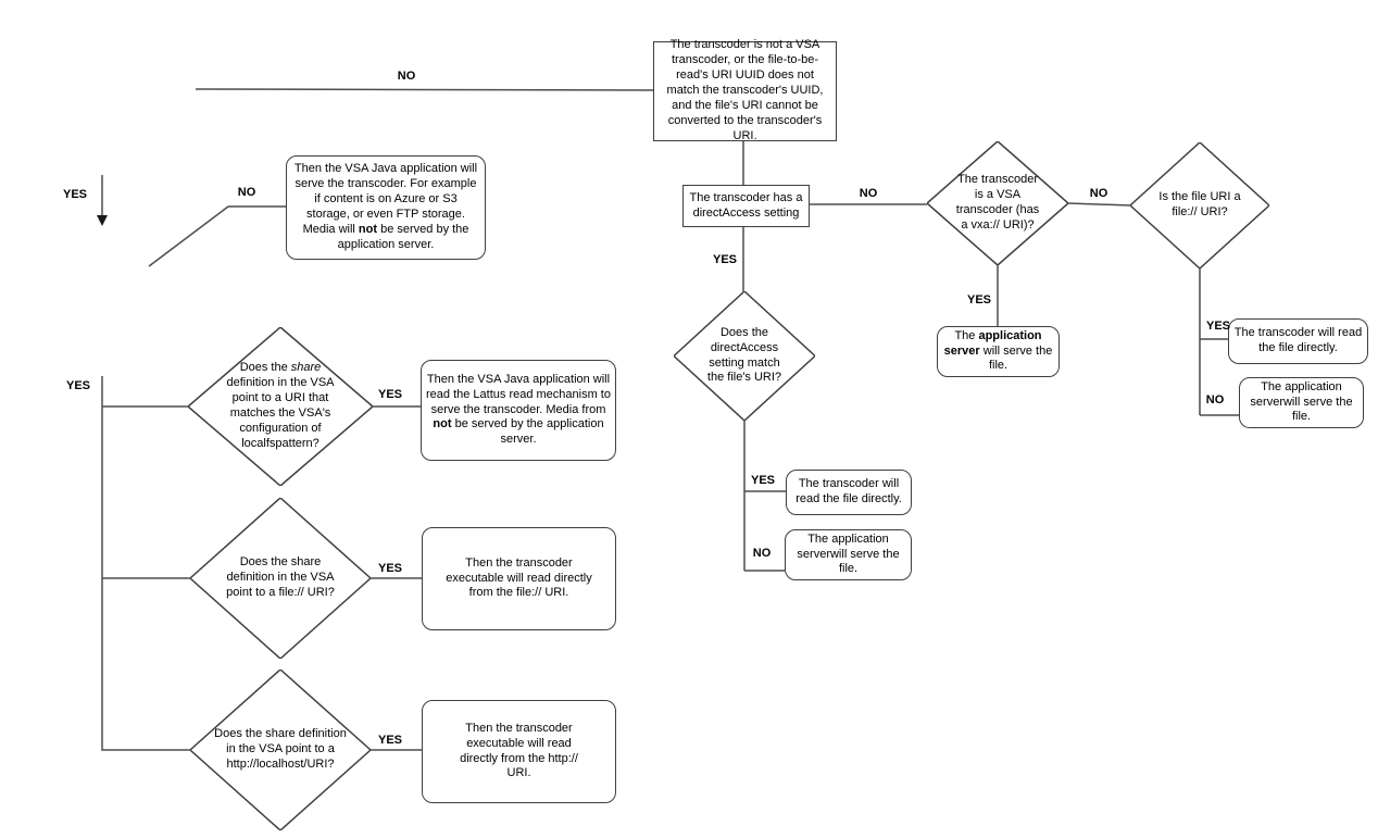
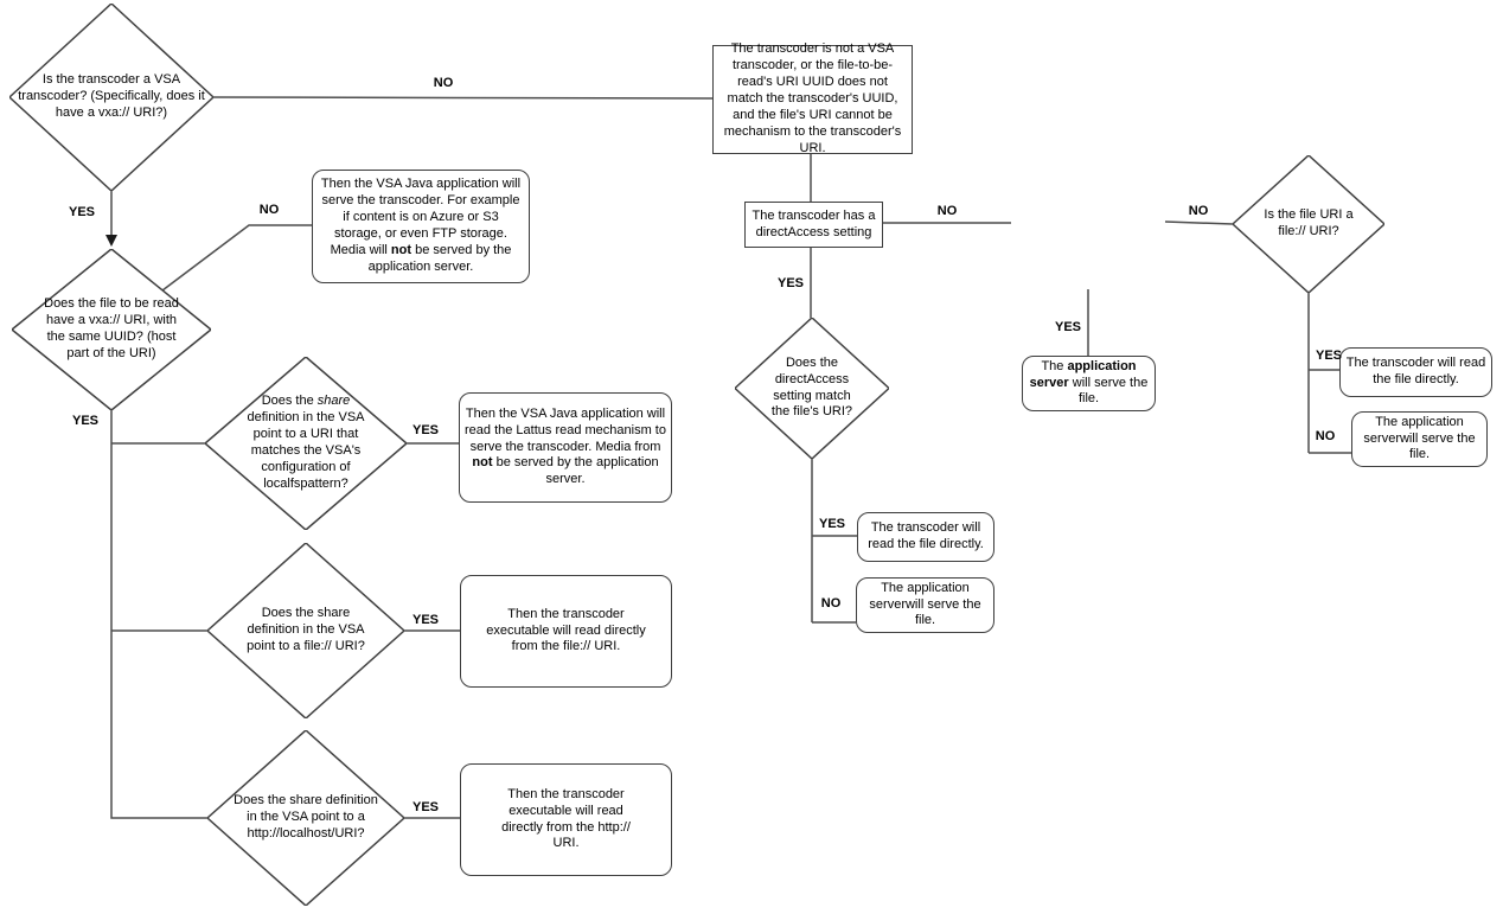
+ Is the transcoder a VSA transcoder? (Specifically, does it have a vxa:// URI?)
+ Does the file to be read have a vxa:// URI, with the same UUID? (host part of the URI)
  Does the share definition in the VSA point to a URI that matches the VSA's configuration of localfspattern?
  Does the share definition in the VSA point to a file:// URI?
  Does the share definition in the VSA point to a http://localhost/URI?
  Does the directAccess setting match the file's URI?
- The transcoder is a VSA transcoder (has a vxa:// URI)?
  Is the file URI a file:// URI?
- The transcoder is not a VSA transcoder, or the file-to-be-read's URI UUID does not match the transcoder's UUID, and the file's URI cannot be converted to the transcoder's URI.
+ The transcoder is not a VSA transcoder, or the file-to-be-read's URI UUID does not match the transcoder's UUID, and the file's URI cannot be mechanism to the transcoder's URI.
  The transcoder has a directAccess setting
  Then the VSA Java application will serve the transcoder. For example if content is on Azure or S3 storage, or even FTP storage. Media will not be served by the application server.
  Then the VSA Java application will read the Lattus read mechanism to serve the transcoder. Media from not be served by the application server.
  Then the transcoder executable will read directly from the file:// URI.
  Then the transcoder executable will read directly from the http:// URI.
  The transcoder will read the file directly.
  The application serverwill serve the file.
  The application server will serve the file.
  The transcoder will read the file directly.
  The application serverwill serve the file.
  NO
  YES
  NO
  YES
  YES
  YES
  YES
  YES
  NO
  YES
  NO
  YES
  NO
  YES
  NO
